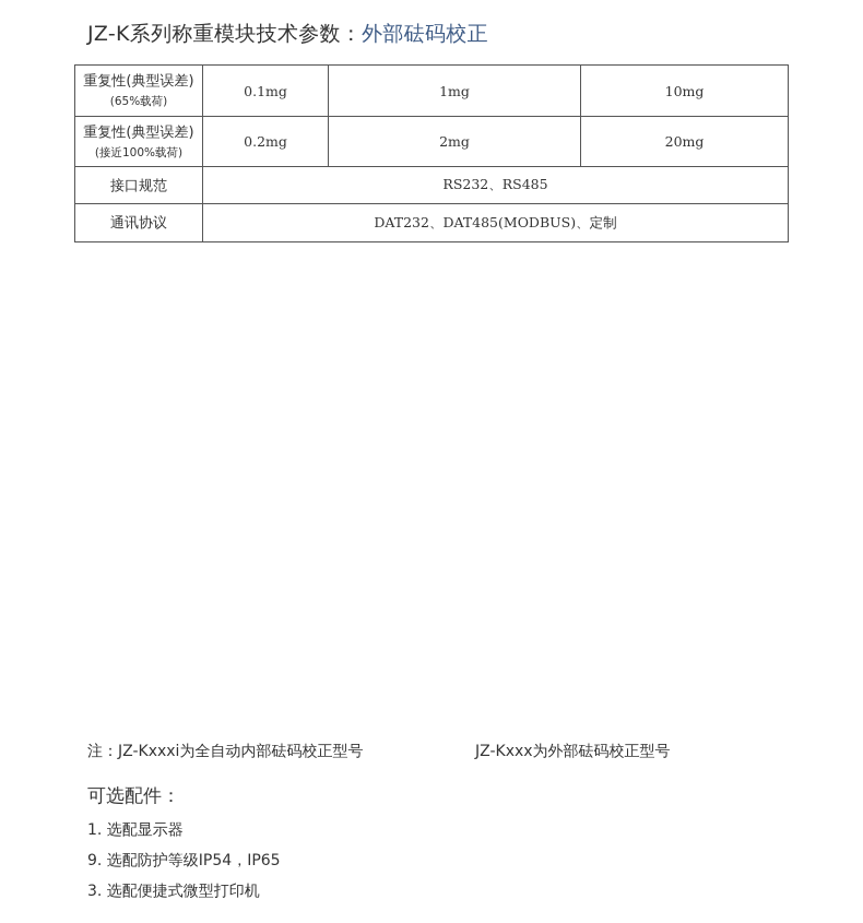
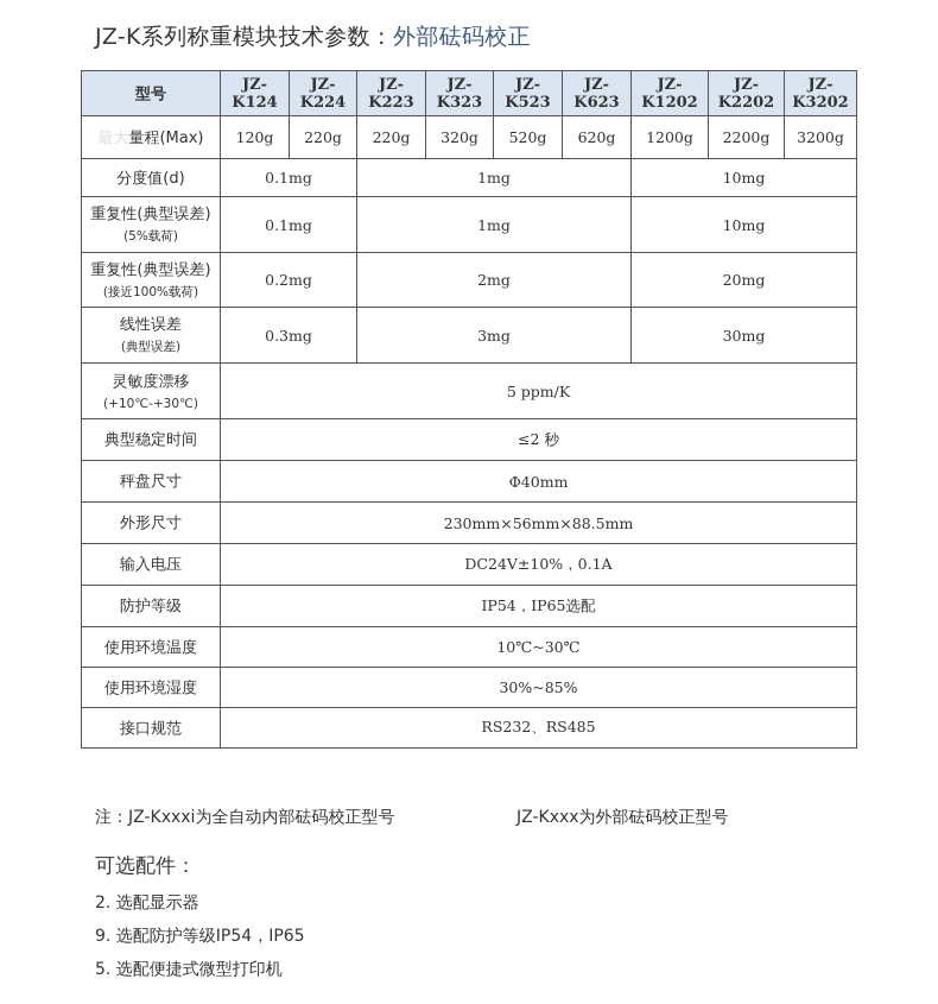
  JZ-K系列称重模块技术参数：外部砝码校正
+ 型号	JZ-K124	JZ-K224	JZ-K223	JZ-K323	JZ-K523	JZ-K623	JZ-K1202	JZ-K2202	JZ-K3202
+ 最大量程(Max)	120g	220g	220g	320g	520g	620g	1200g	2200g	3200g
+ 分度值(d)	0.1mg	1mg	10mg
- 重复性(典型误差)(65%载荷)	0.1mg	1mg	10mg
+ 重复性(典型误差)(5%载荷)	0.1mg	1mg	10mg
  重复性(典型误差)(接近100%载荷)	0.2mg	2mg	20mg
+ 线性误差(典型误差)	0.3mg	3mg	30mg
+ 灵敏度漂移(+10℃-+30℃)	5 ppm/K
+ 典型稳定时间	≤2 秒
+ 秤盘尺寸	Φ40mm
+ 外形尺寸	230mm×56mm×88.5mm
+ 输入电压	DC24V±10%，0.1A
+ 防护等级	IP54，IP65选配
+ 使用环境温度	10℃~30℃
+ 使用环境湿度	30%~85%
  接口规范	RS232、RS485
- 通讯协议	DAT232、DAT485(MODBUS)、定制
  注：JZ-Kxxxi为全自动内部砝码校正型号
  JZ-Kxxx为外部砝码校正型号
  可选配件：
- 1. 选配显示器
+ 2. 选配显示器
  9. 选配防护等级IP54，IP65
- 3. 选配便捷式微型打印机
+ 5. 选配便捷式微型打印机
